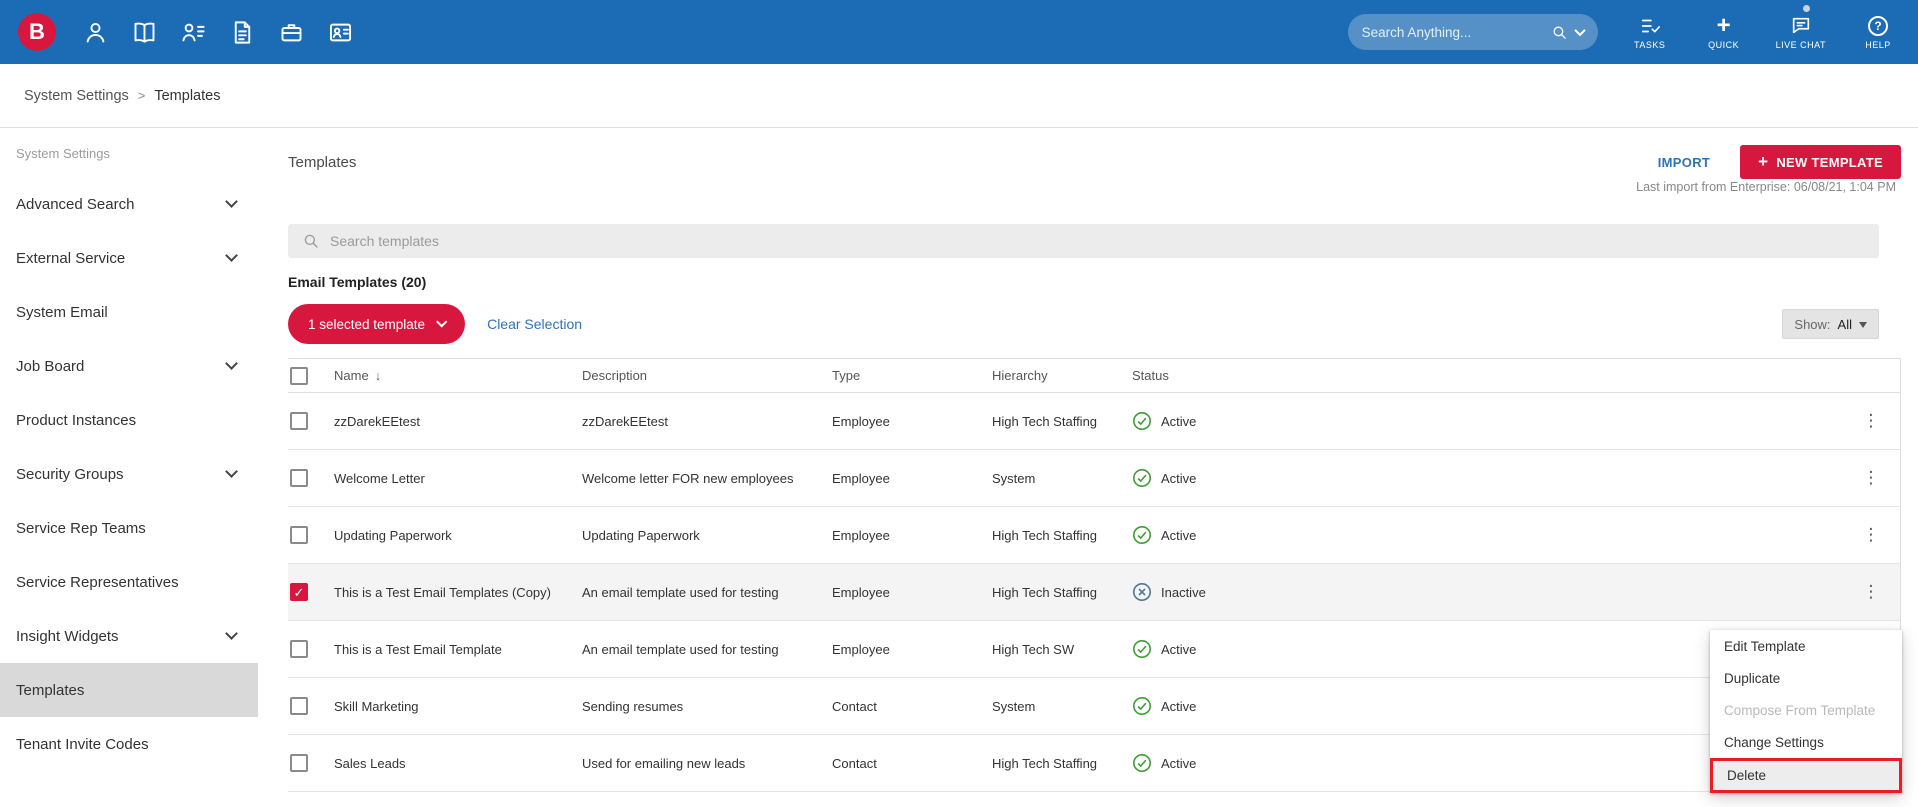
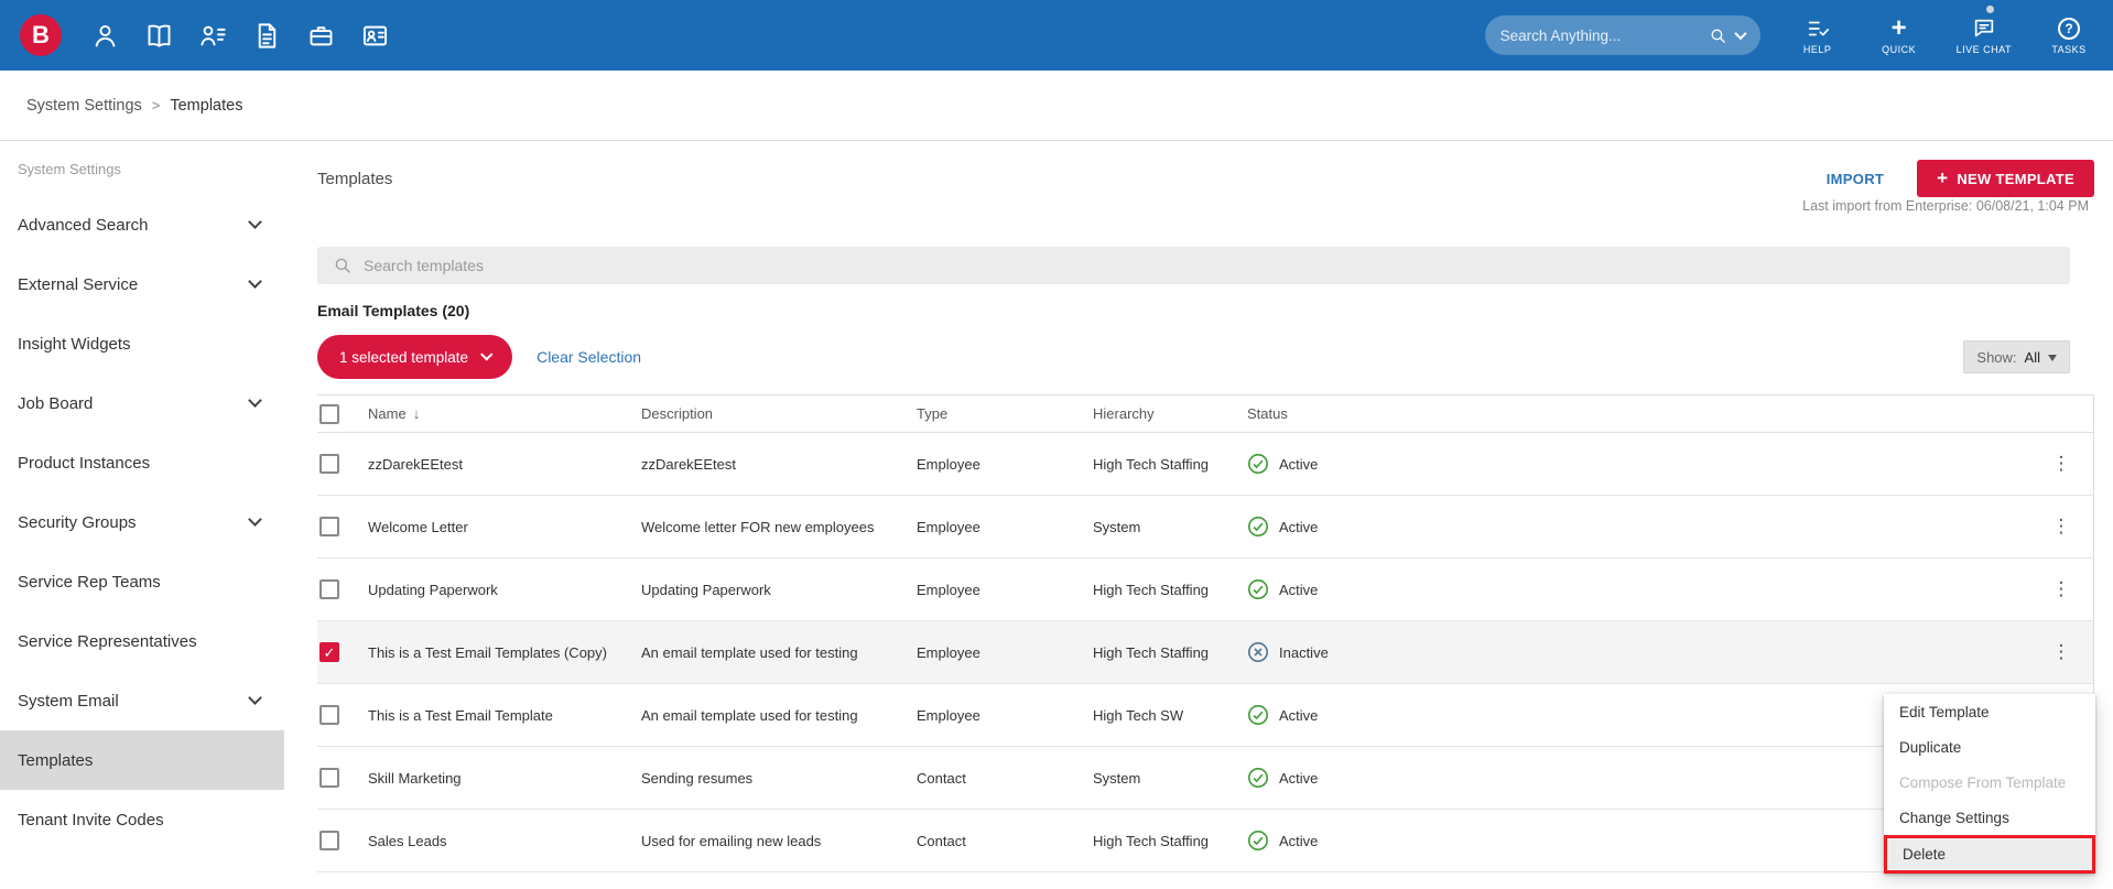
  B
  Search Anything...
- TASKS
+ HELP
  +
  QUICK
  LIVE CHAT
  ?
- HELP
+ TASKS
  System Settings
  >
  Templates
  System Settings
  Advanced Search
  External Service
- System Email
+ Insight Widgets
  Job Board
  Product Instances
  Security Groups
  Service Rep Teams
  Service Representatives
- Insight Widgets
+ System Email
  Templates
  Tenant Invite Codes
  Templates
  IMPORT
  +
  NEW TEMPLATE
  Last import from Enterprise: 06/08/21, 1:04 PM
  Search templates
  Email Templates (20)
  1 selected template
  Clear Selection
  Show:
  All
  Name
  ↓
  Description
  Type
  Hierarchy
  Status
  zzDarekEEtest
  zzDarekEEtest
  Employee
  High Tech Staffing
  Active
  ⋮
  Welcome Letter
  Welcome letter FOR new employees
  Employee
  System
  Active
  ⋮
  Updating Paperwork
  Updating Paperwork
  Employee
  High Tech Staffing
  Active
  ⋮
  This is a Test Email Templates (Copy)
  An email template used for testing
  Employee
  High Tech Staffing
  Inactive
  ⋮
  This is a Test Email Template
  An email template used for testing
  Employee
  High Tech SW
  Active
  Skill Marketing
  Sending resumes
  Contact
  System
  Active
  Sales Leads
  Used for emailing new leads
  Contact
  High Tech Staffing
  Active
  Edit Template
  Duplicate
  Compose From Template
  Change Settings
  Delete
